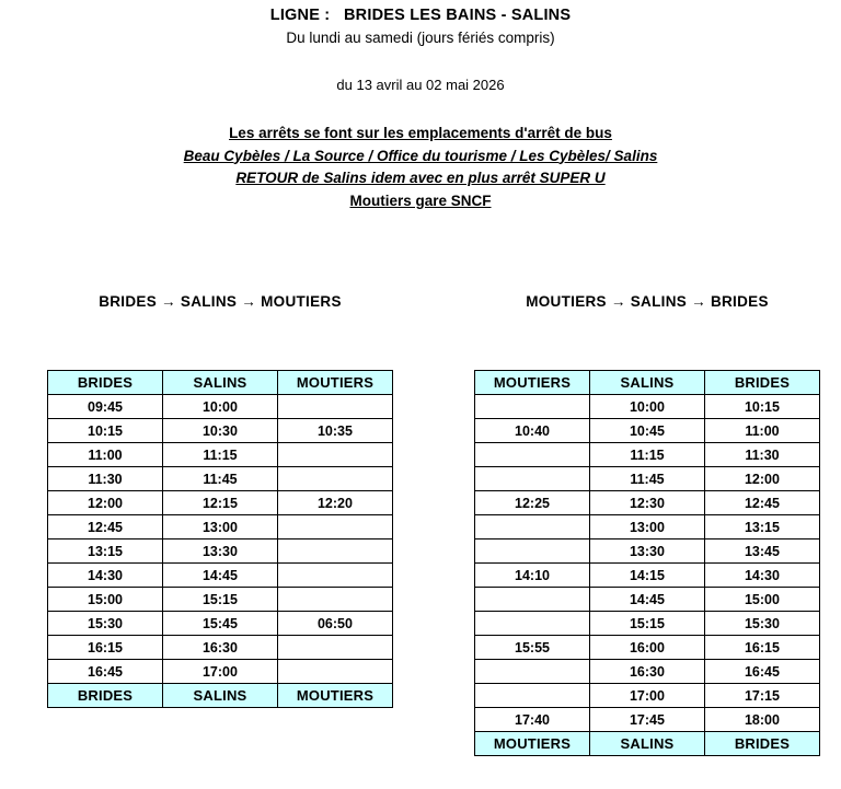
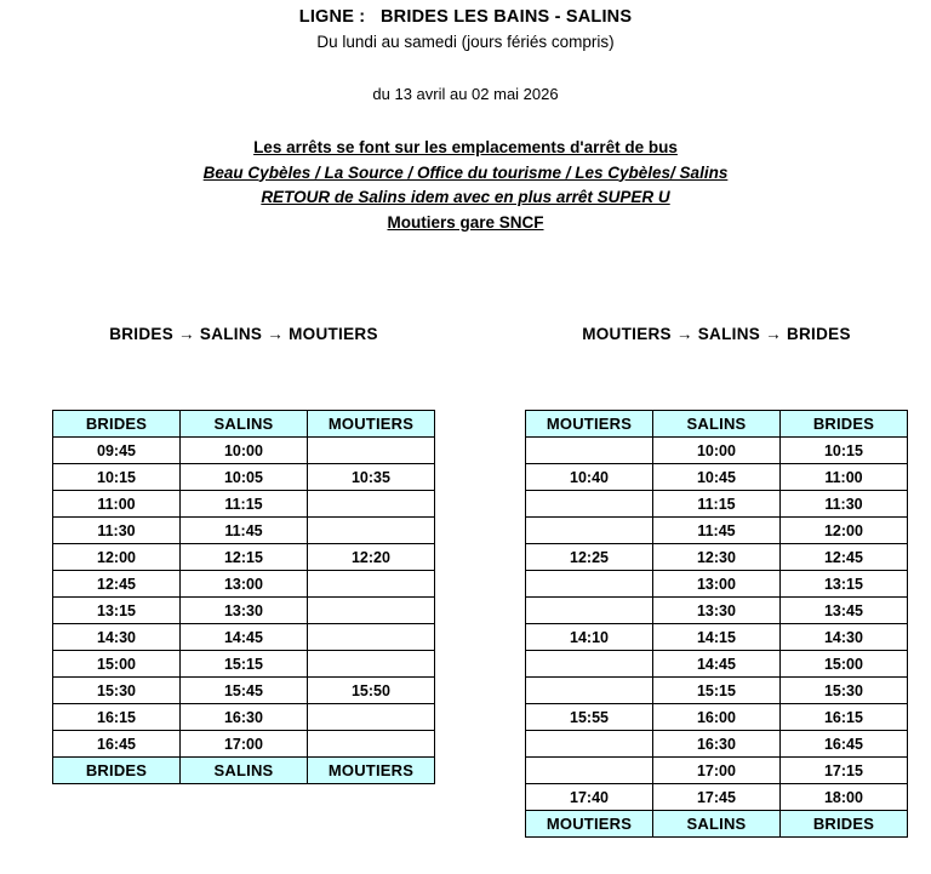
  LIGNE : BRIDES LES BAINS - SALINS
  Du lundi au samedi (jours fériés compris)
  du 13 avril au 02 mai 2026
  Les arrêts se font sur les emplacements d'arrêt de bus
  Beau Cybèles / La Source / Office du tourisme / Les Cybèles/ Salins
  RETOUR de Salins idem avec en plus arrêt SUPER U
  Moutiers gare SNCF
  BRIDES → SALINS → MOUTIERS
  MOUTIERS → SALINS → BRIDES
  BRIDES	SALINS	MOUTIERS
  09:45	10:00
- 10:15	10:30	10:35
+ 10:15	10:05	10:35
  11:00	11:15
  11:30	11:45
  12:00	12:15	12:20
  12:45	13:00
  13:15	13:30
  14:30	14:45
  15:00	15:15
- 15:30	15:45	06:50
+ 15:30	15:45	15:50
  16:15	16:30
  16:45	17:00
  BRIDES	SALINS	MOUTIERS
  MOUTIERS	SALINS	BRIDES
  	10:00	10:15
  10:40	10:45	11:00
  	11:15	11:30
  	11:45	12:00
  12:25	12:30	12:45
  	13:00	13:15
  	13:30	13:45
  14:10	14:15	14:30
  	14:45	15:00
  	15:15	15:30
  15:55	16:00	16:15
  	16:30	16:45
  	17:00	17:15
  17:40	17:45	18:00
  MOUTIERS	SALINS	BRIDES
